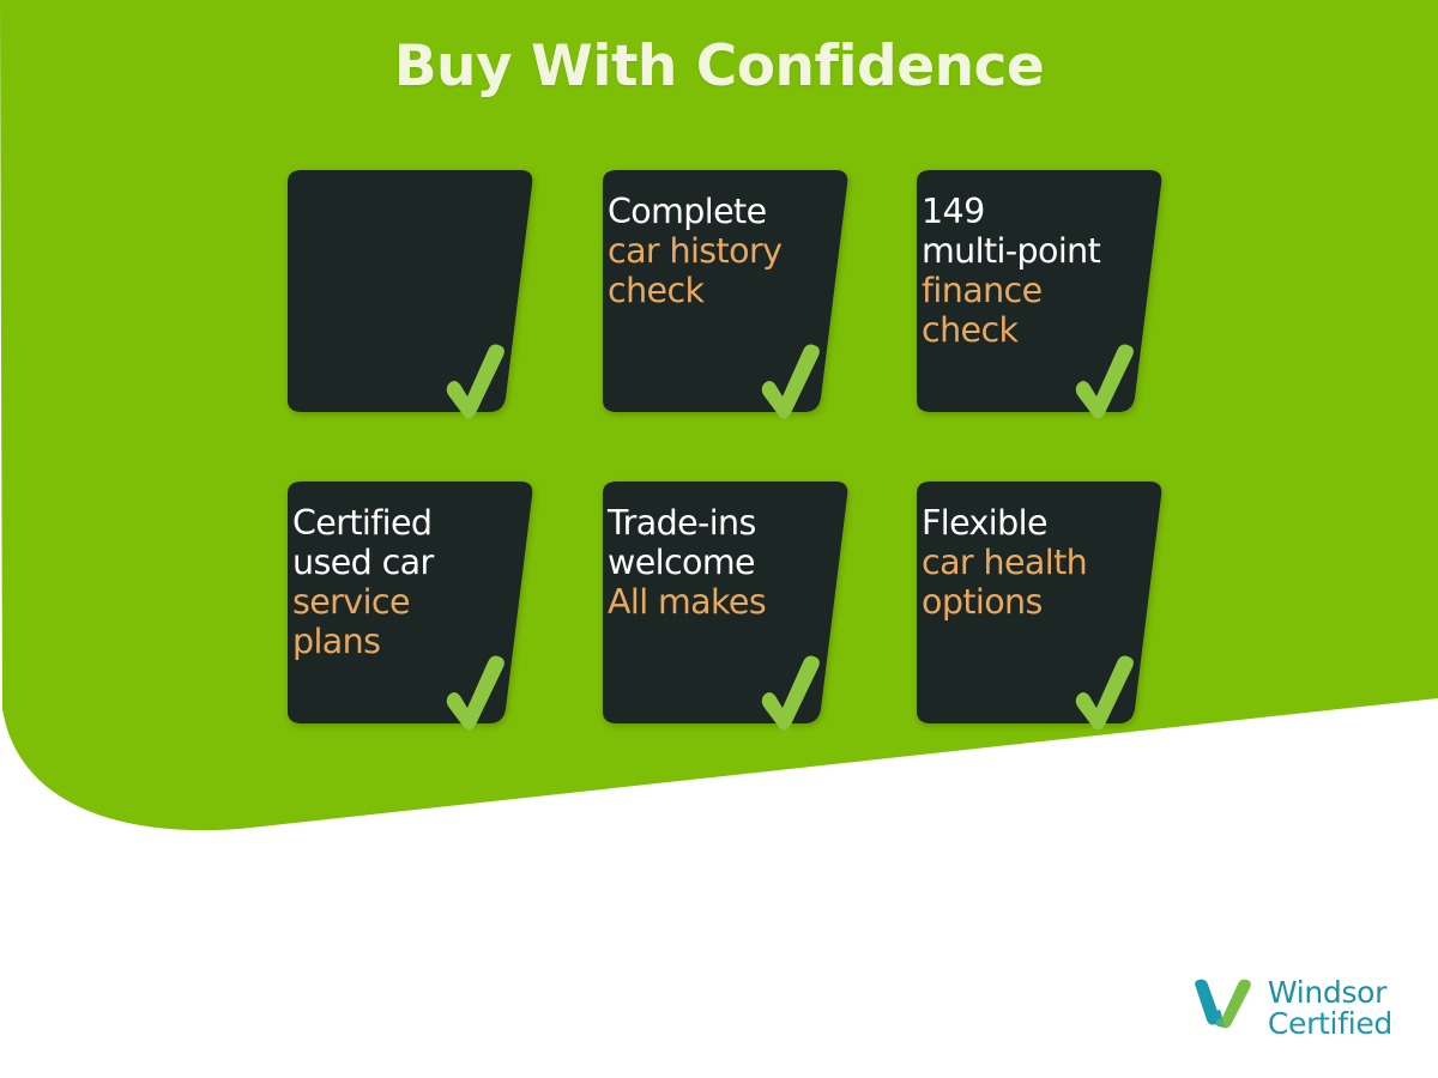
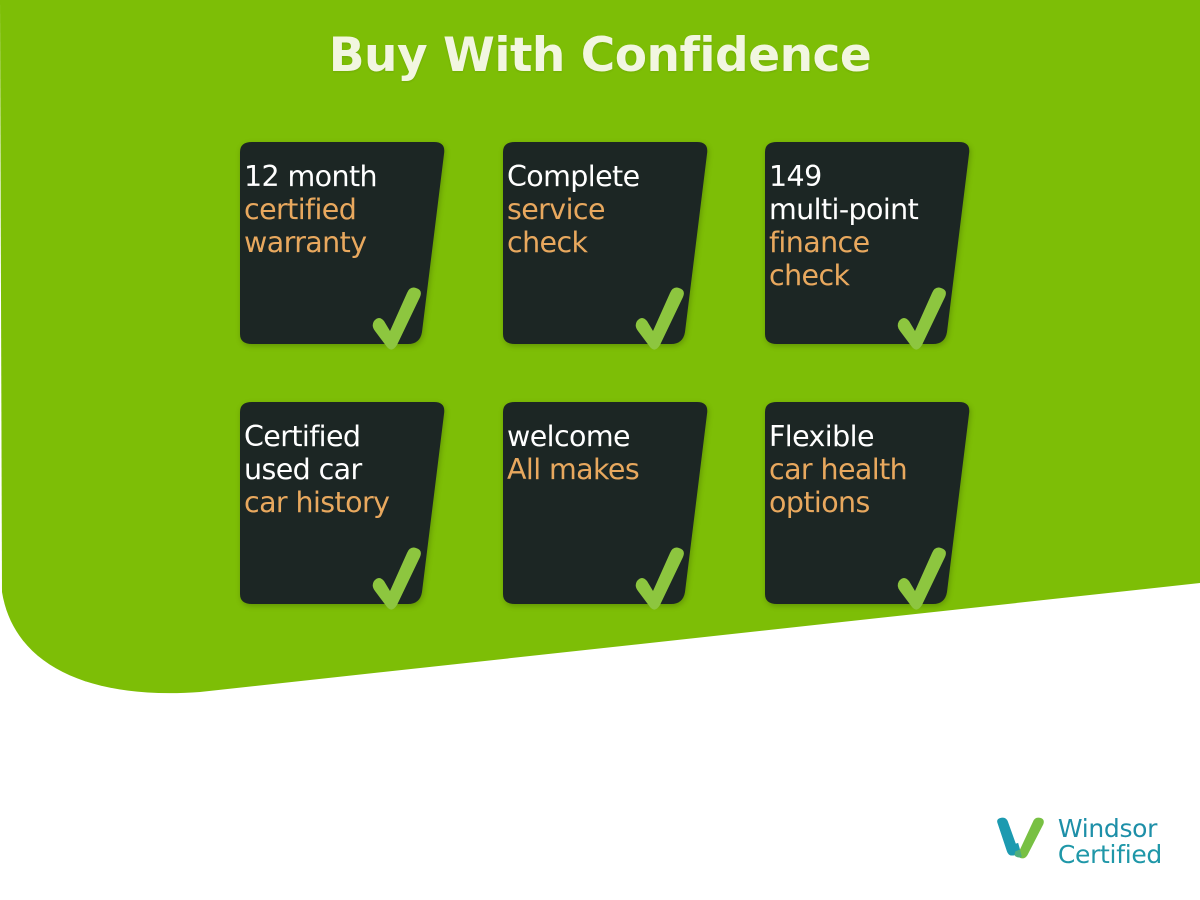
  Buy With Confidence
+ 12 month
+ certified
+ warranty
  Complete
- car history
+ service
  check
  149
  multi-point
  finance
  check
  Certified
  used car
- service
+ car history
- plans
- Trade-ins
  welcome
  All makes
  Flexible
  car health
  options
  Windsor
  Certified
